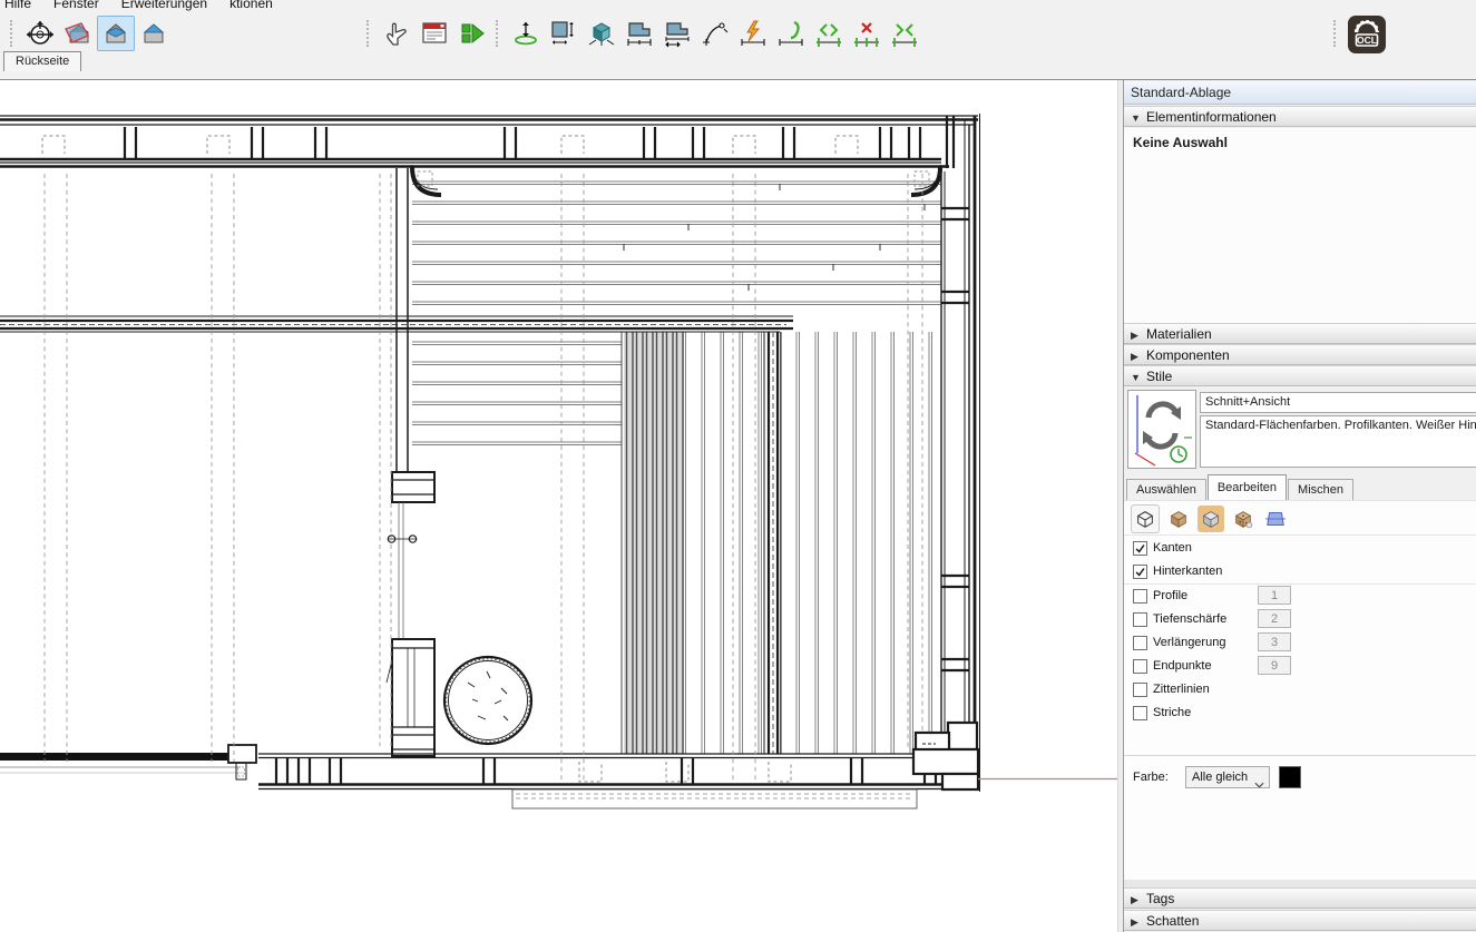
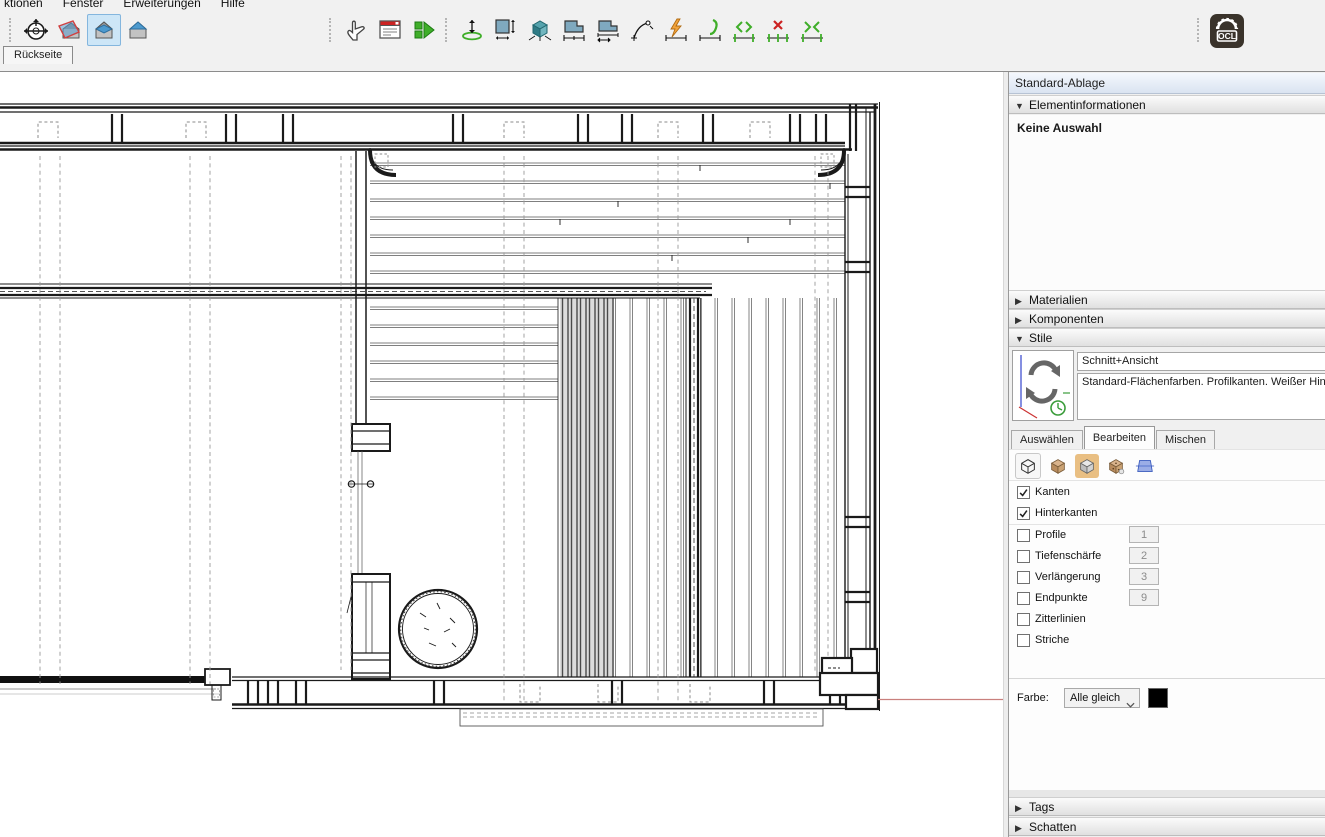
- Hilfe
+ ktionen
  Fenster
  Erweiterungen
- ktionen
+ Hilfe
  OCL
  Rückseite
  Standard-Ablage
  ▼ Elementinformationen
  Keine Auswahl
  ▶ Materialien
  ▶ Komponenten
  ▼ Stile
  Schnitt+Ansicht
  Standard-Flächenfarben. Profilkanten. Weißer Hin
  Auswählen
  Bearbeiten
  Mischen
  Kanten
  Hinterkanten
  Profile
  1
  Tiefenschärfe
  2
  Verlängerung
  3
  Endpunkte
  9
  Zitterlinien
  Striche
  Farbe:
  Alle gleich
  ▶ Tags
  ▶ Schatten
